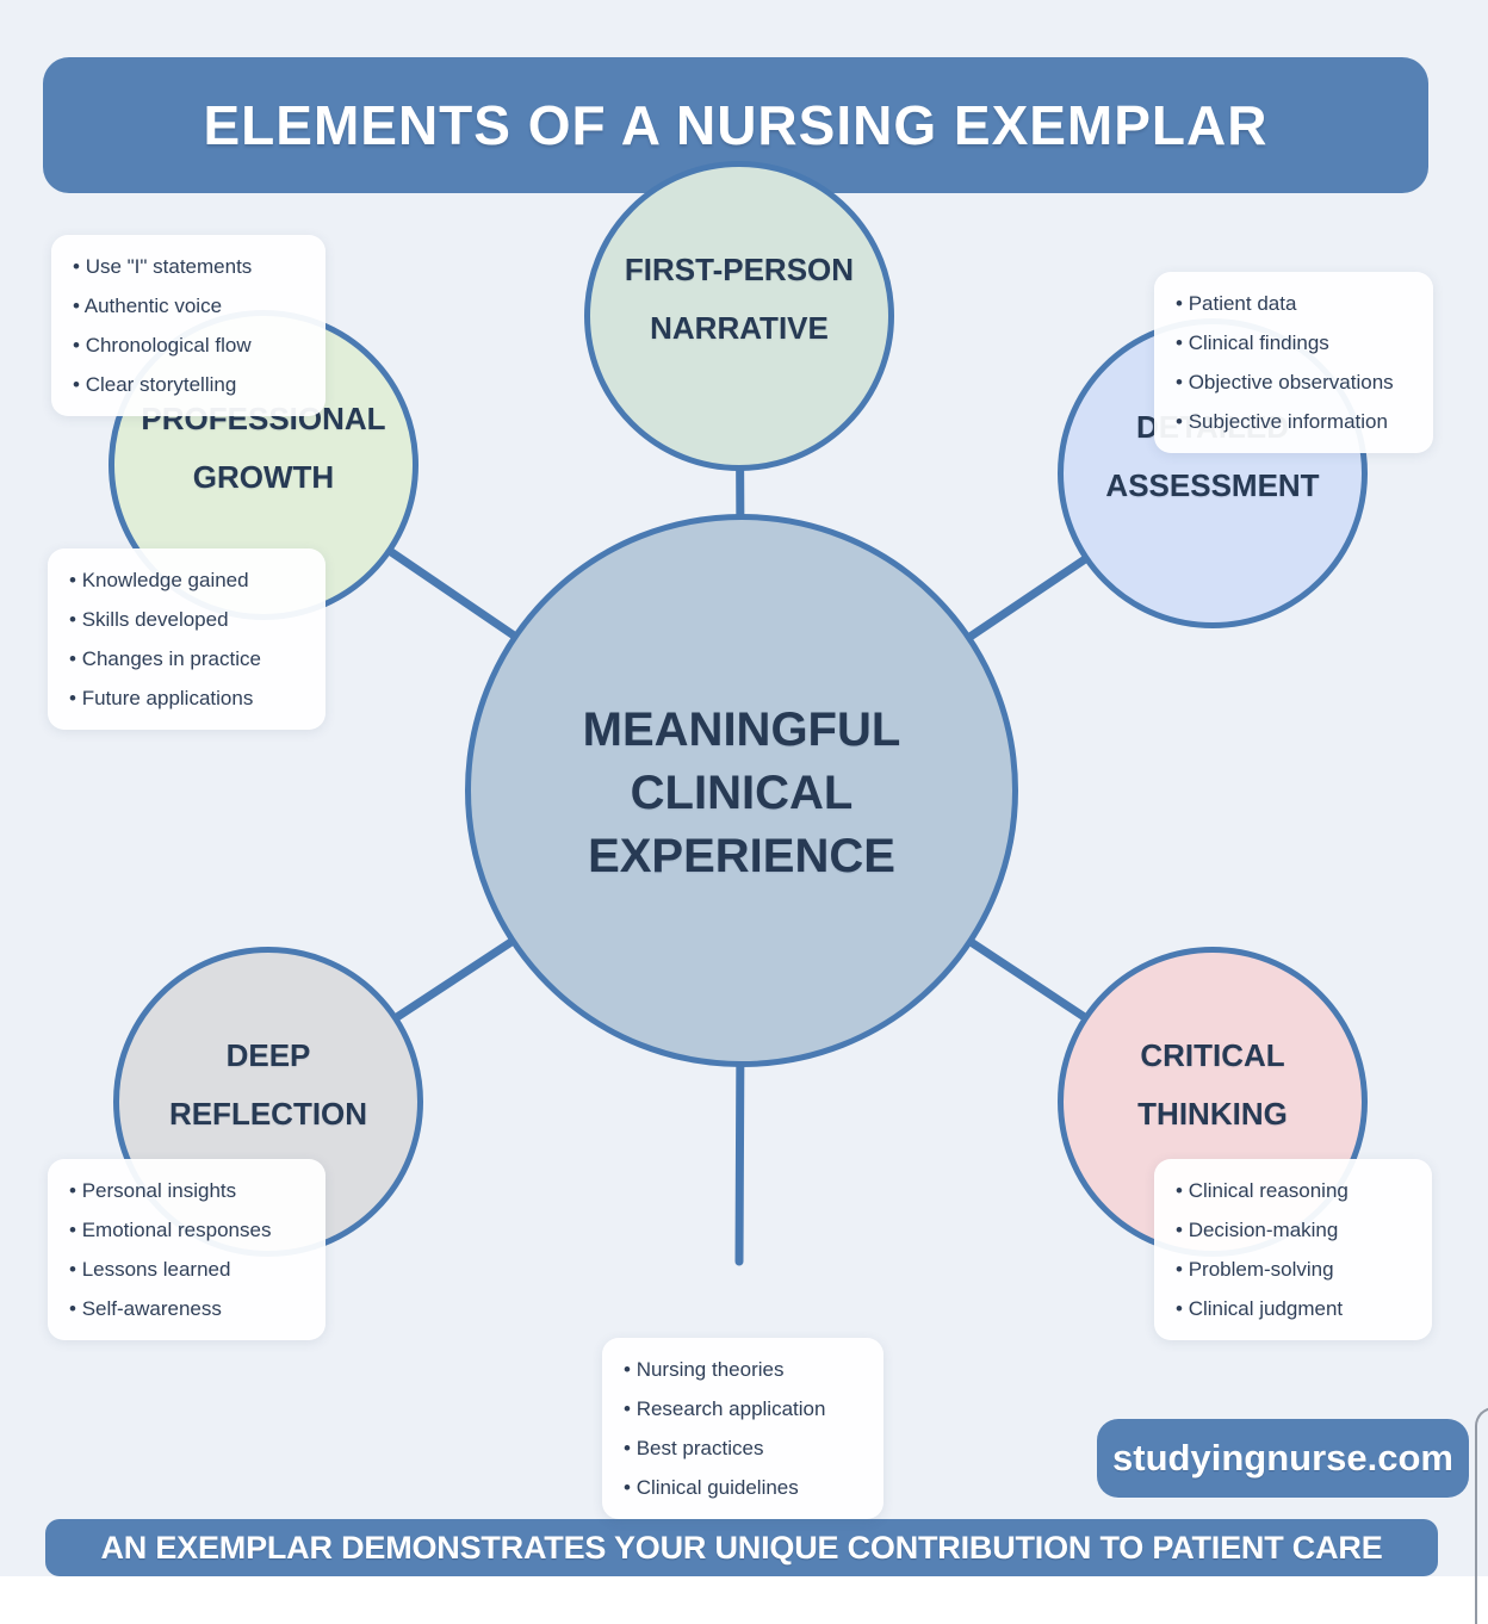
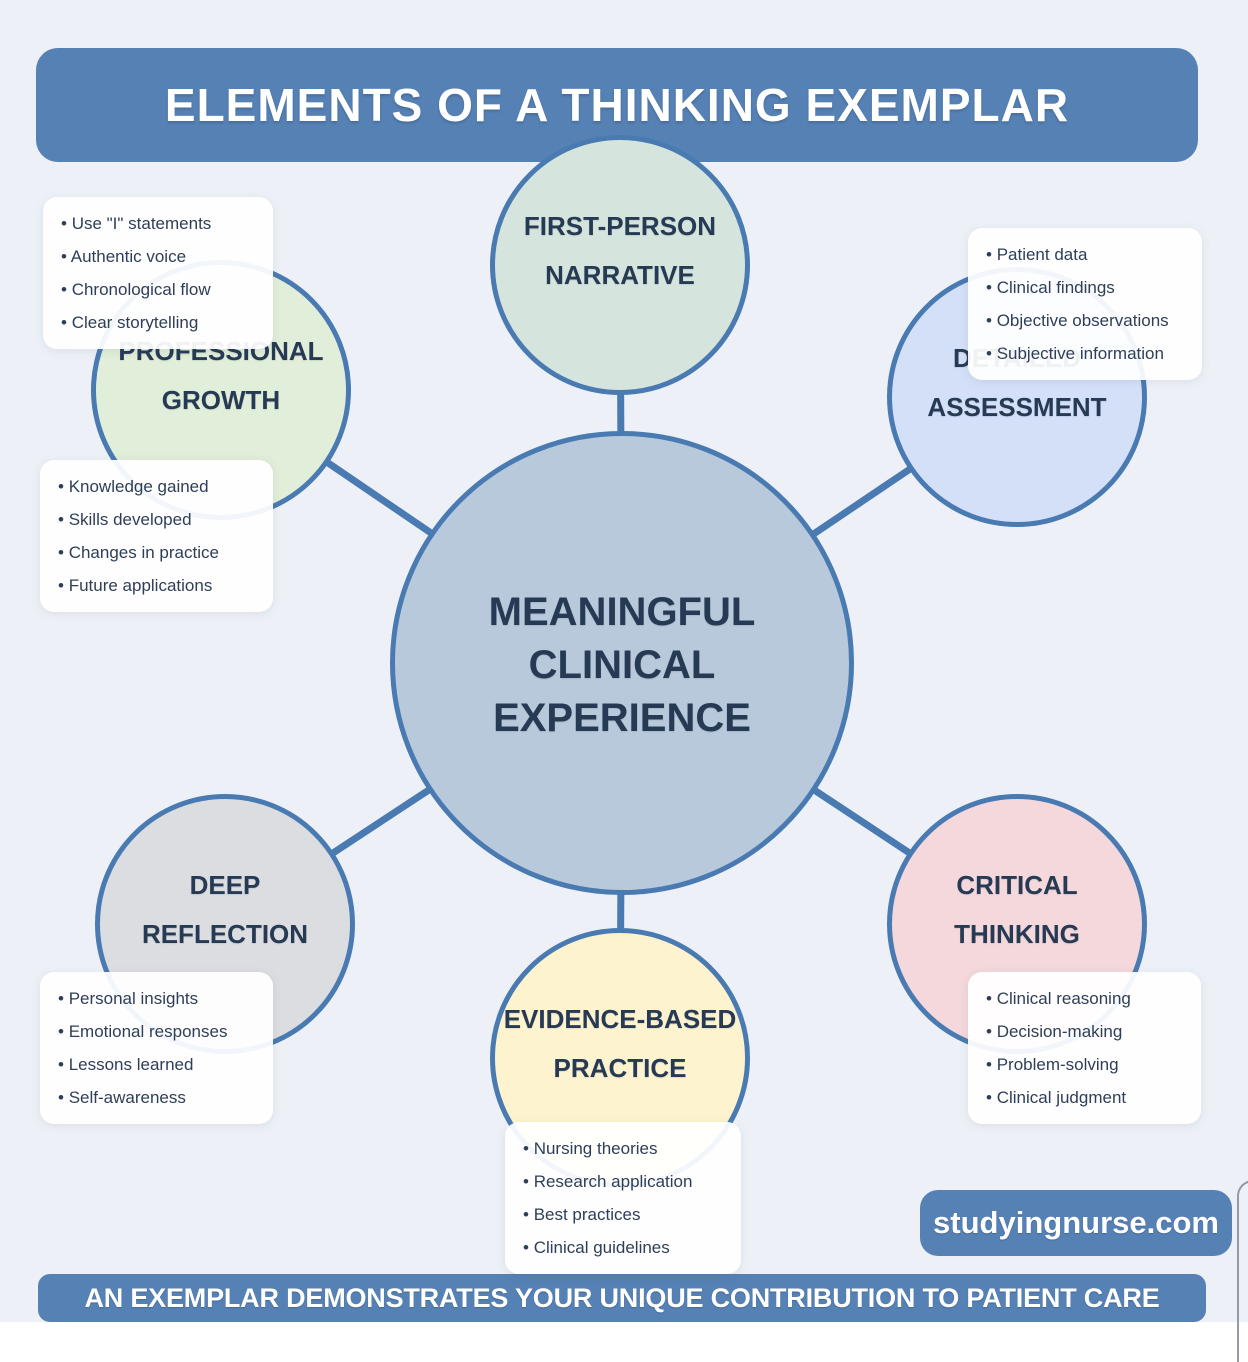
- ELEMENTS OF A NURSING EXEMPLAR
+ ELEMENTS OF A THINKING EXEMPLAR
  FIRST-PERSON
  NARRATIVE
  PROFESSIONAL
  GROWTH
  ASSESSMENT
  DEEP
  REFLECTION
  CRITICAL
  THINKING
+ EVIDENCE-BASED
+ PRACTICE
  MEANINGFUL
  CLINICAL
  EXPERIENCE
  Use "I" statements
  Authentic voice
  Chronological flow
  Clear storytelling
  Knowledge gained
  Skills developed
  Changes in practice
  Future applications
  Patient data
  Clinical findings
  Objective observations
  Subjective information
  Personal insights
  Emotional responses
  Lessons learned
  Self-awareness
  Clinical reasoning
  Decision-making
  Problem-solving
  Clinical judgment
  Nursing theories
  Research application
  Best practices
  Clinical guidelines
  studyingnurse.com
  AN EXEMPLAR DEMONSTRATES YOUR UNIQUE CONTRIBUTION TO PATIENT CARE
